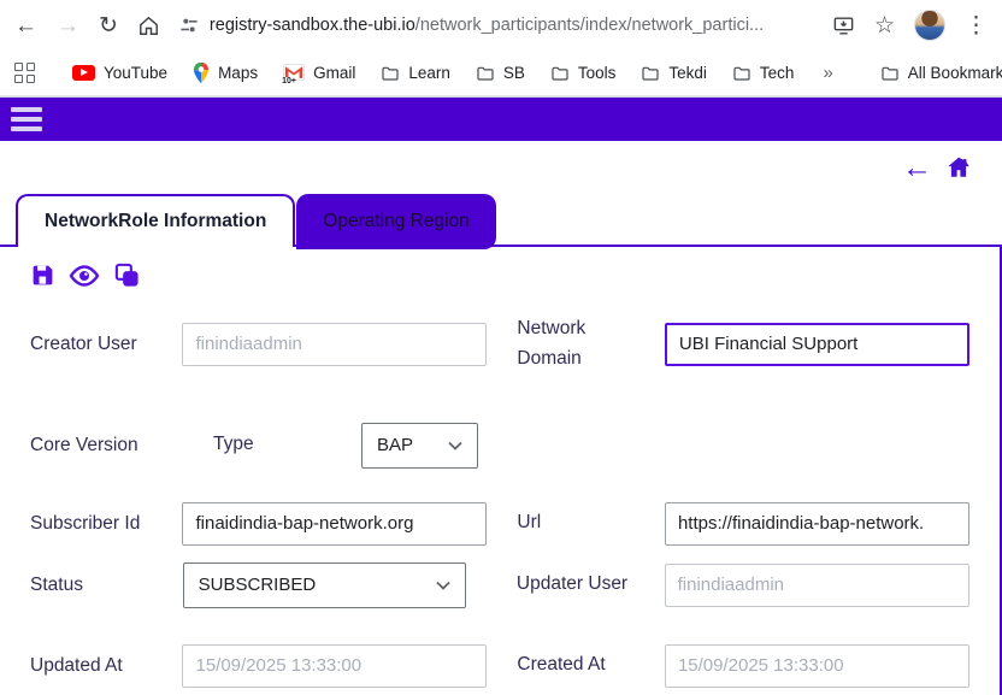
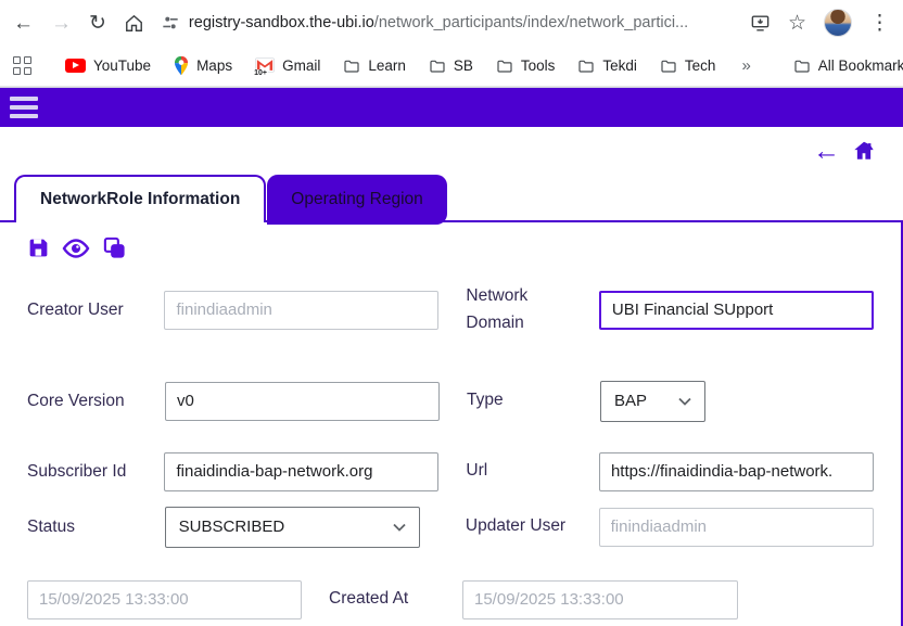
  ←
  →
  ↻
  registry-sandbox.the-ubi.io/network_participants/index/network_partici...
  ☆
  ⋮
  YouTube
  Maps
  Gmail
  Learn
  SB
  Tools
  Tekdi
  Tech
  »
  All Bookmark
  ←
  NetworkRole Information
  Operating Region
  Creator User
  finindiaadmin
  Network Domain
  UBI Financial SUpport
  Core Version
+ v0
  Type
  BAP
  Subscriber Id
  finaidindia-bap-network.org
  Url
  https://finaidindia-bap-network.
  Status
  SUBSCRIBED
  Updater User
  finindiaadmin
- Updated At
  15/09/2025 13:33:00
  Created At
  15/09/2025 13:33:00
